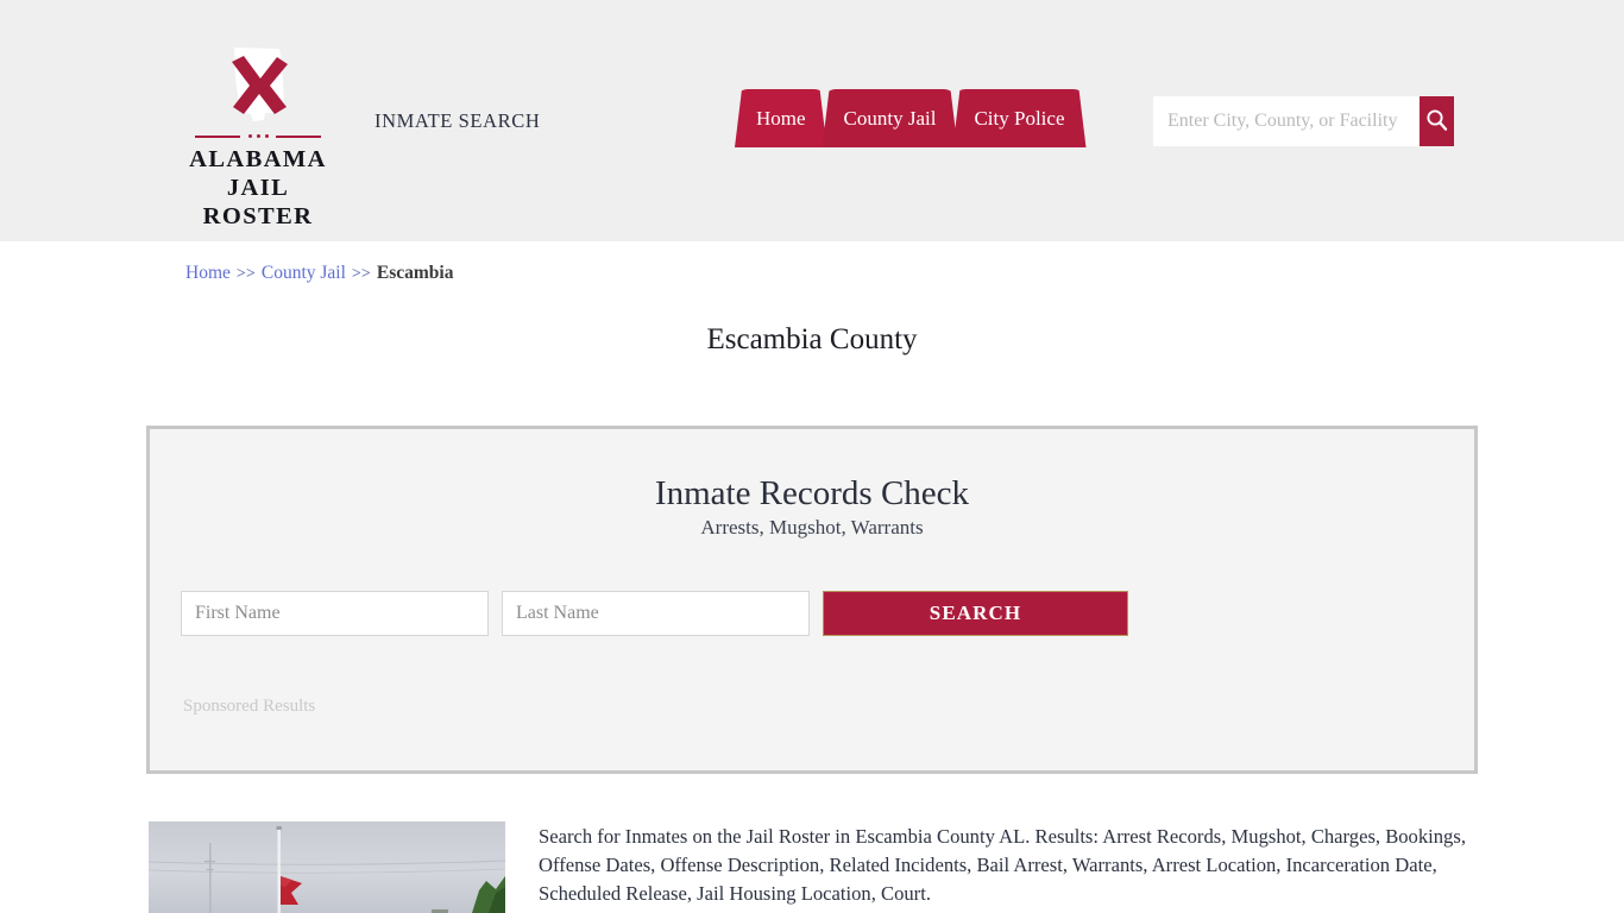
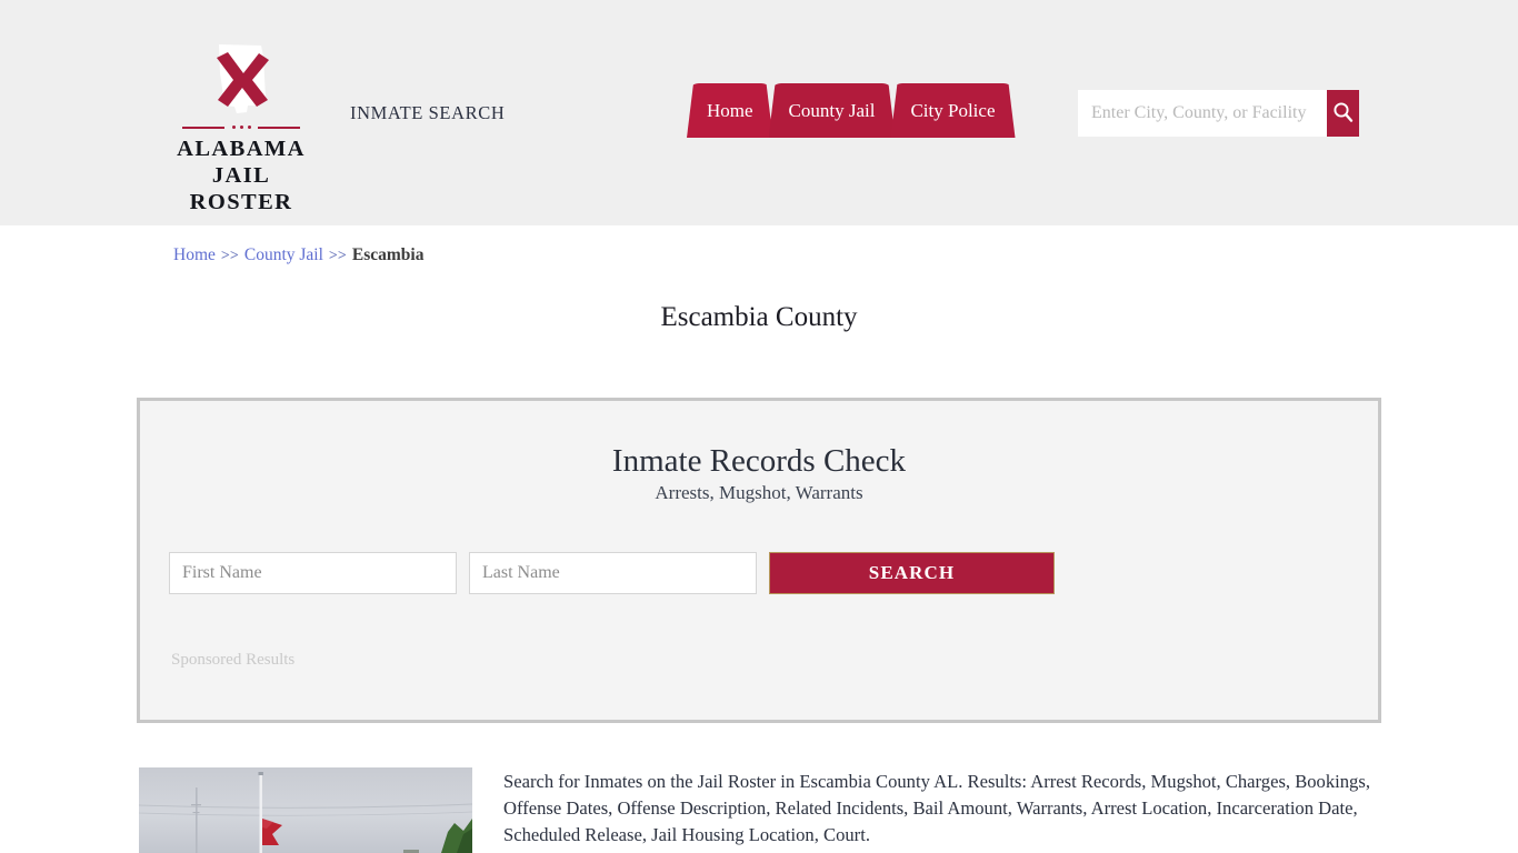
  ALABAMA
  JAIL ROSTER
  INMATE SEARCH
  Home County Jail City Police
  Enter City, County, or Facility
  Home >> County Jail >> Escambia
  Escambia County
  Inmate Records Check
  Arrests, Mugshot, Warrants
  First Name
  Last Name
  SEARCH
  Sponsored Results
- Search for Inmates on the Jail Roster in Escambia County AL. Results: Arrest Records, Mugshot, Charges, Bookings, Offense Dates, Offense Description, Related Incidents, Bail Arrest, Warrants, Arrest Location, Incarceration Date, Scheduled Release, Jail Housing Location, Court.
+ Search for Inmates on the Jail Roster in Escambia County AL. Results: Arrest Records, Mugshot, Charges, Bookings, Offense Dates, Offense Description, Related Incidents, Bail Amount, Warrants, Arrest Location, Incarceration Date, Scheduled Release, Jail Housing Location, Court.
